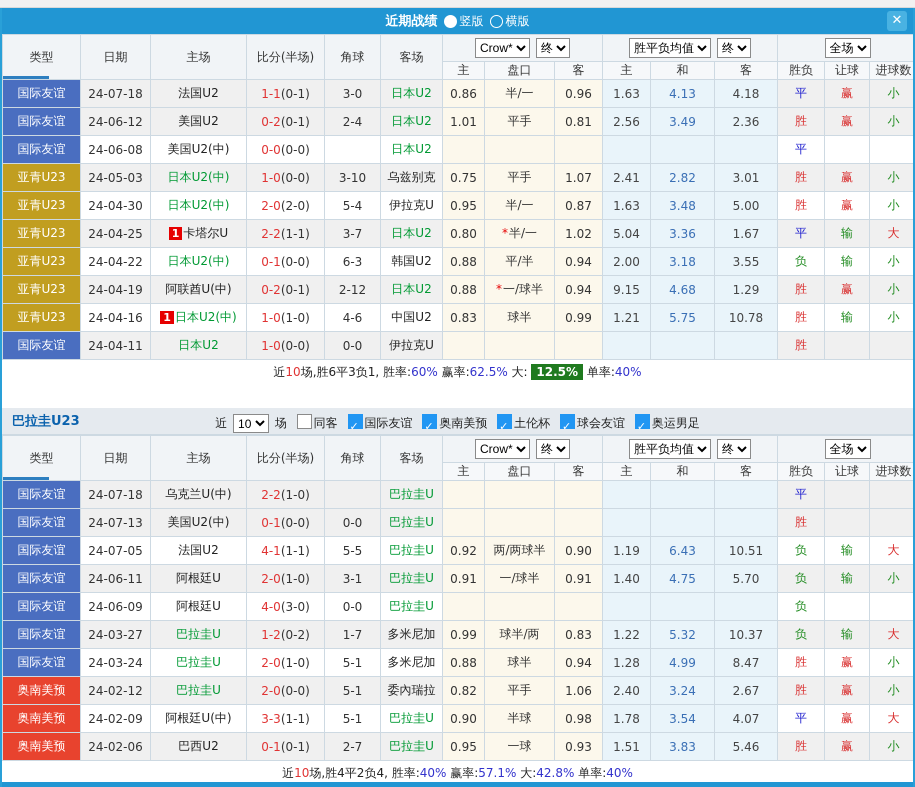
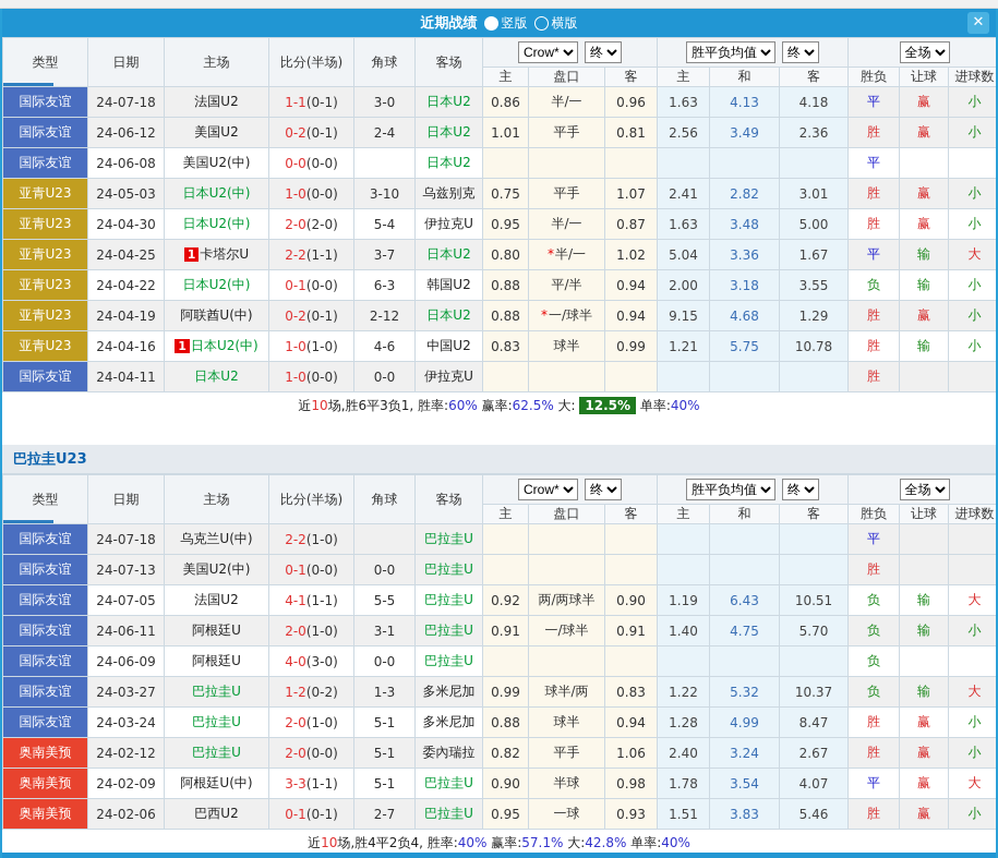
  近期战绩
  竖版
  横版
  ✕
  类型	日期	主场	比分(半场)	角球	客场	Crow* 终	胜平负均值 终	全场
  主	盘口	客	主	和	客	胜负	让球	进球数
  国际友谊	24-07-18	法国U2	1-1(0-1)	3-0	日本U2	0.86	半/一	0.96	1.63	4.13	4.18	平	赢	小
  国际友谊	24-06-12	美国U2	0-2(0-1)	2-4	日本U2	1.01	平手	0.81	2.56	3.49	2.36	胜	赢	小
  国际友谊	24-06-08	美国U2(中)	0-0(0-0)		日本U2							平
  亚青U23	24-05-03	日本U2(中)	1-0(0-0)	3-10	乌兹别克	0.75	平手	1.07	2.41	2.82	3.01	胜	赢	小
  亚青U23	24-04-30	日本U2(中)	2-0(2-0)	5-4	伊拉克U	0.95	半/一	0.87	1.63	3.48	5.00	胜	赢	小
  亚青U23	24-04-25	1 卡塔尔U	2-2(1-1)	3-7	日本U2	0.80	*半/一	1.02	5.04	3.36	1.67	平	输	大
  亚青U23	24-04-22	日本U2(中)	0-1(0-0)	6-3	韩国U2	0.88	平/半	0.94	2.00	3.18	3.55	负	输	小
  亚青U23	24-04-19	阿联酋U(中)	0-2(0-1)	2-12	日本U2	0.88	*一/球半	0.94	9.15	4.68	1.29	胜	赢	小
  亚青U23	24-04-16	1 日本U2(中)	1-0(1-0)	4-6	中国U2	0.83	球半	0.99	1.21	5.75	10.78	胜	输	小
  国际友谊	24-04-11	日本U2	1-0(0-0)	0-0	伊拉克U							胜
  近10场,胜6平3负1, 胜率:60% 赢率:62.5% 大: 12.5% 单率:40%
  巴拉圭U23
- 近 10 场 同客 国际友谊 奥南美预 土伦杯 球会友谊 奥运男足
  类型	日期	主场	比分(半场)	角球	客场	Crow* 终	胜平负均值 终	全场
  主	盘口	客	主	和	客	胜负	让球	进球数
  国际友谊	24-07-18	乌克兰U(中)	2-2(1-0)		巴拉圭U							平
  国际友谊	24-07-13	美国U2(中)	0-1(0-0)	0-0	巴拉圭U							胜
  国际友谊	24-07-05	法国U2	4-1(1-1)	5-5	巴拉圭U	0.92	两/两球半	0.90	1.19	6.43	10.51	负	输	大
  国际友谊	24-06-11	阿根廷U	2-0(1-0)	3-1	巴拉圭U	0.91	一/球半	0.91	1.40	4.75	5.70	负	输	小
  国际友谊	24-06-09	阿根廷U	4-0(3-0)	0-0	巴拉圭U							负
- 国际友谊	24-03-27	巴拉圭U	1-2(0-2)	1-7	多米尼加	0.99	球半/两	0.83	1.22	5.32	10.37	负	输	大
+ 国际友谊	24-03-27	巴拉圭U	1-2(0-2)	1-3	多米尼加	0.99	球半/两	0.83	1.22	5.32	10.37	负	输	大
  国际友谊	24-03-24	巴拉圭U	2-0(1-0)	5-1	多米尼加	0.88	球半	0.94	1.28	4.99	8.47	胜	赢	小
  奥南美预	24-02-12	巴拉圭U	2-0(0-0)	5-1	委內瑞拉	0.82	平手	1.06	2.40	3.24	2.67	胜	赢	小
  奥南美预	24-02-09	阿根廷U(中)	3-3(1-1)	5-1	巴拉圭U	0.90	半球	0.98	1.78	3.54	4.07	平	赢	大
  奥南美预	24-02-06	巴西U2	0-1(0-1)	2-7	巴拉圭U	0.95	一球	0.93	1.51	3.83	5.46	胜	赢	小
  近10场,胜4平2负4, 胜率:40% 赢率:57.1% 大:42.8% 单率:40%
